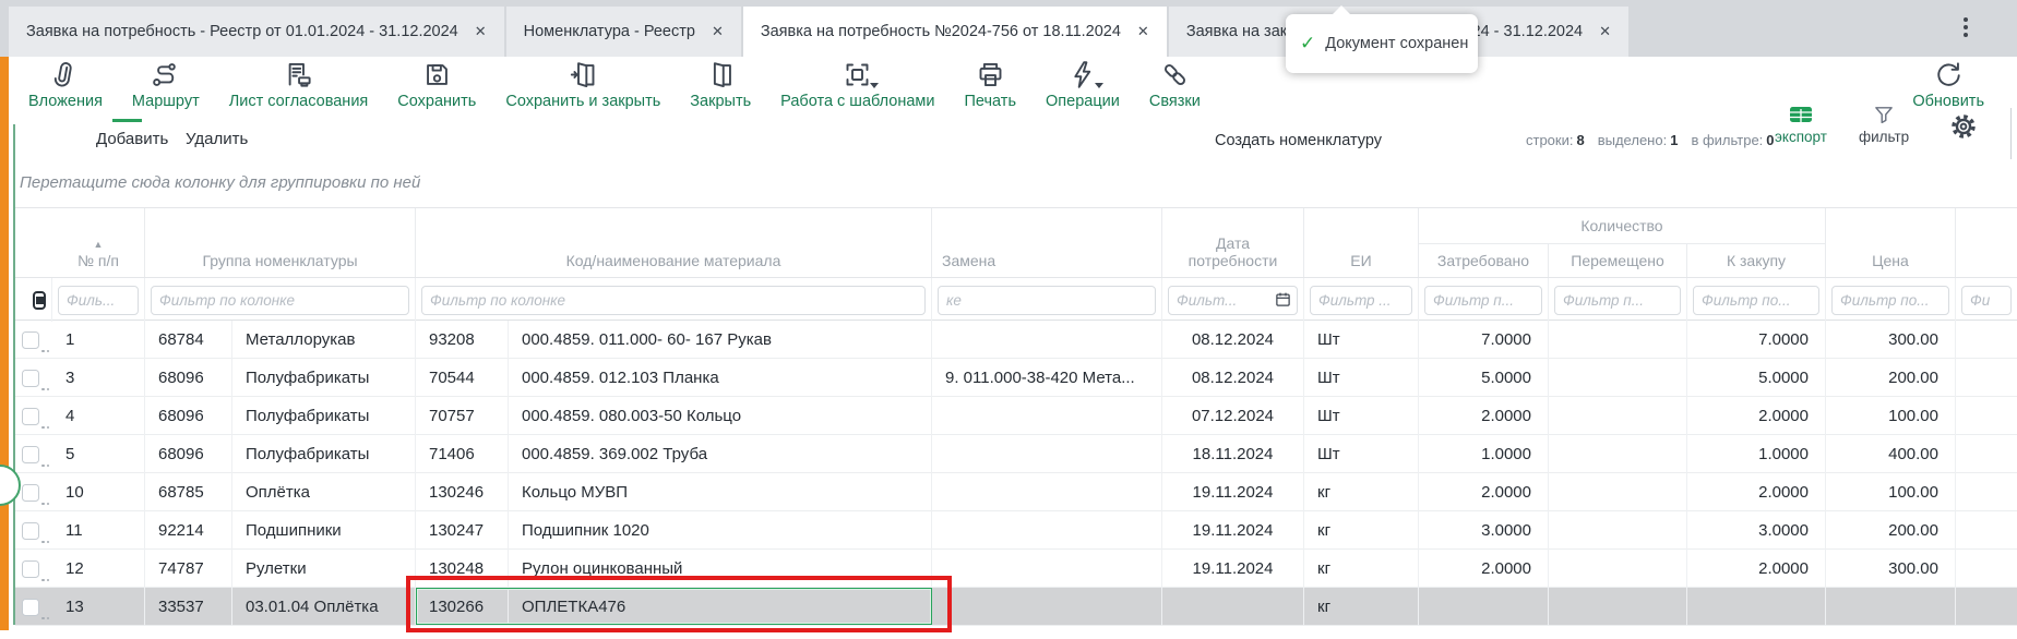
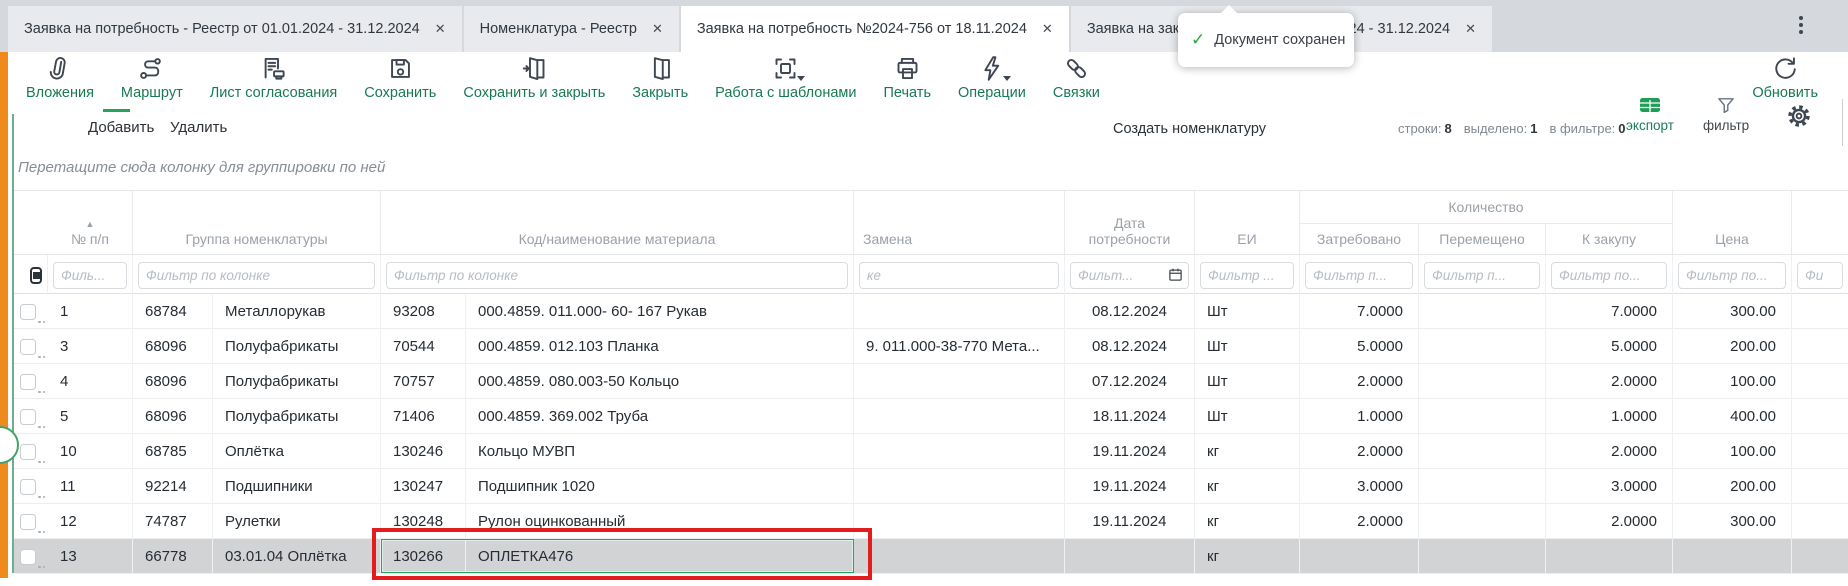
  Заявка на потребность - Реестр от 01.01.2024 - 31.12.2024
  ✕
  Номенклатура - Реестр
  ✕
  Заявка на потребность №2024-756 от 18.11.2024
  ✕
  Заявка на зак
  4 - 31.12.2024
  ✕
  ✓
  Документ сохранен
  Вложения
  Маршрут
  Лист согласования
  Сохранить
  Сохранить и закрыть
  Закрыть
  Работа с шаблонами
  Печать
  Операции
  Связки
  Обновить
  Добавить
  Удалить
  Создать номенклатуру
  строки: 8
  выделено: 1
  в фильтре: 0
  экспорт
  фильтр
  Перетащите сюда колонку для группировки по ней
  ▲
  № п/п
  Группа номенклатуры
  Код/наименование материала
  Замена
  Дата потребности
  ЕИ
  Количество
  Затребовано
  Перемещено
  К закупу
  Цена
  Филь...
  Фильтр по колонке
  Фильтр по колонке
  ке
  Фильт...
  Фильтр ...
  Фильтр п...
  Фильтр п...
  Фильтр по...
  Фильтр по...
  Фи
  1
  68784
  Металлорукав
  93208
  000.4859. 011.000- 60- 167 Рукав
  08.12.2024
  Шт
  7.0000
  7.0000
  300.00
  3
  68096
  Полуфабрикаты
  70544
  000.4859. 012.103 Планка
- 9. 011.000-38-420 Мета...
+ 9. 011.000-38-770 Мета...
  08.12.2024
  Шт
  5.0000
  5.0000
  200.00
  4
  68096
  Полуфабрикаты
  70757
  000.4859. 080.003-50 Кольцо
  07.12.2024
  Шт
  2.0000
  2.0000
  100.00
  5
  68096
  Полуфабрикаты
  71406
  000.4859. 369.002 Труба
  18.11.2024
  Шт
  1.0000
  1.0000
  400.00
  10
  68785
  Оплётка
  130246
  Кольцо МУВП
  19.11.2024
  кг
  2.0000
  2.0000
  100.00
  11
  92214
  Подшипники
  130247
  Подшипник 1020
  19.11.2024
  кг
  3.0000
  3.0000
  200.00
  12
  74787
  Рулетки
  130248
  Рулон оцинкованный
  19.11.2024
  кг
  2.0000
  2.0000
  300.00
  13
- 33537
+ 66778
  03.01.04 Оплётка
  130266
  ОПЛЕТКА476
  кг
